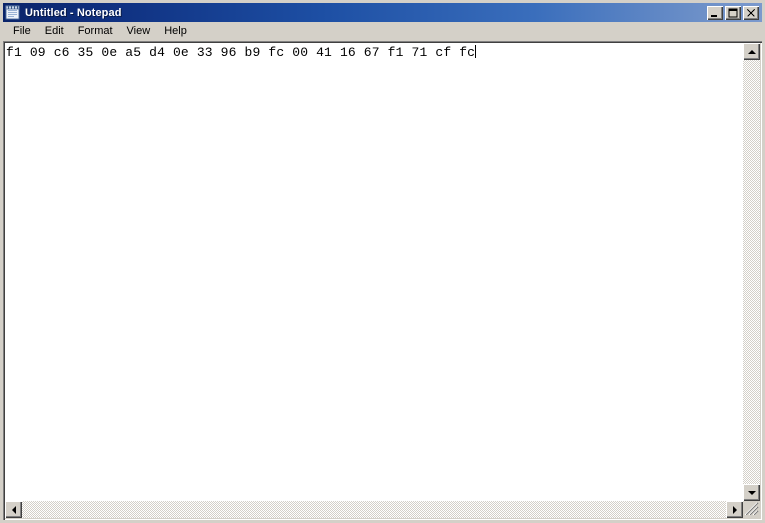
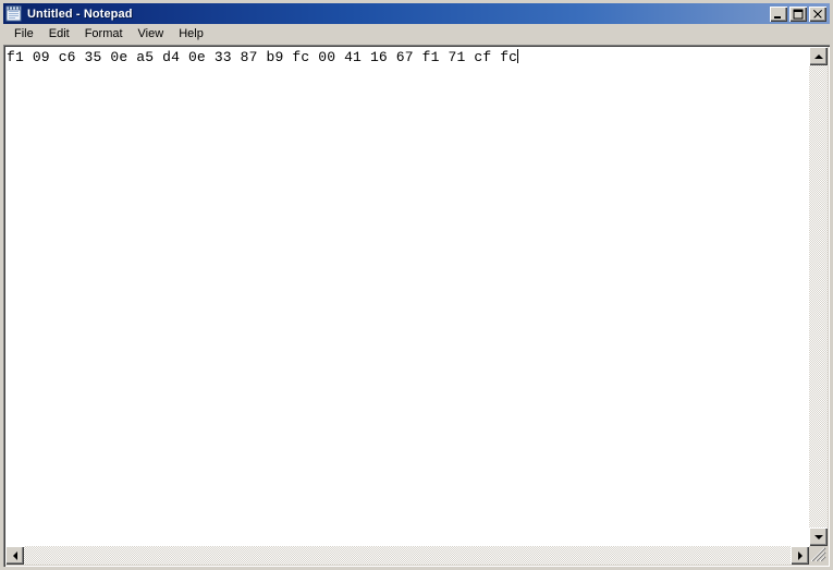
  Untitled - Notepad
  File
  Edit
  Format
  View
  Help
- f1 09 c6 35 0e a5 d4 0e 33 96 b9 fc 00 41 16 67 f1 71 cf fc
+ f1 09 c6 35 0e a5 d4 0e 33 87 b9 fc 00 41 16 67 f1 71 cf fc
